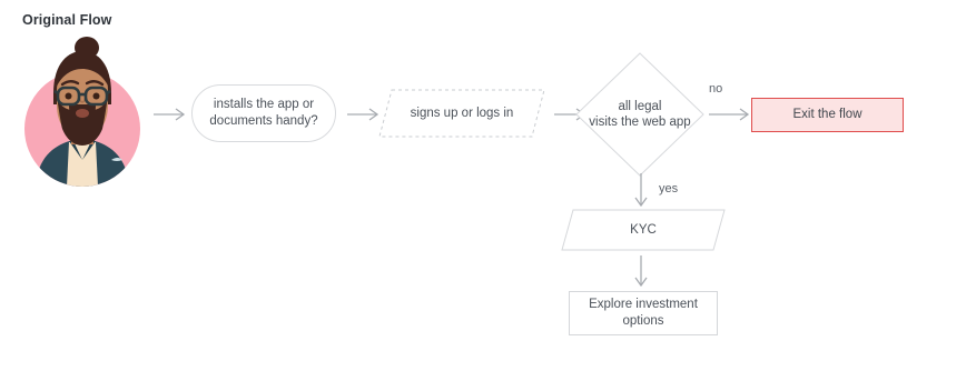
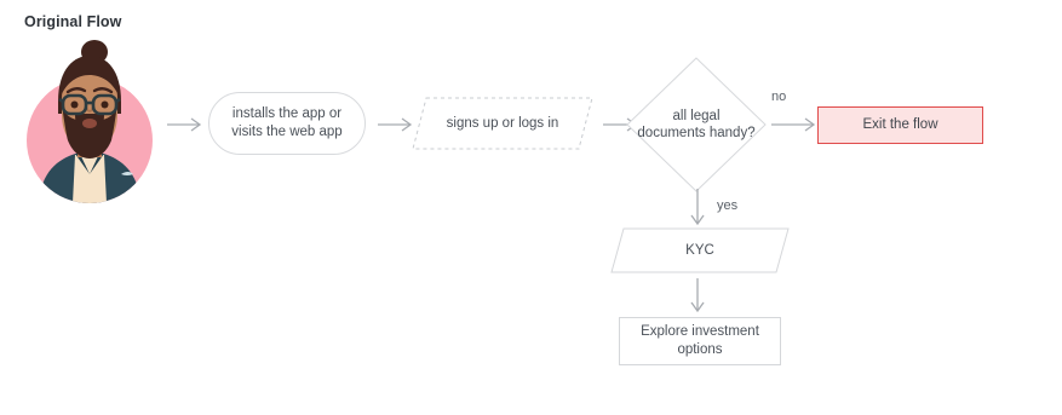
  Original Flow
  installs the app or
- documents handy?
+ visits the web app
  signs up or logs in
  all legal
- visits the web app
+ documents handy?
  no
  Exit the flow
  yes
  KYC
  Explore investment
  options
